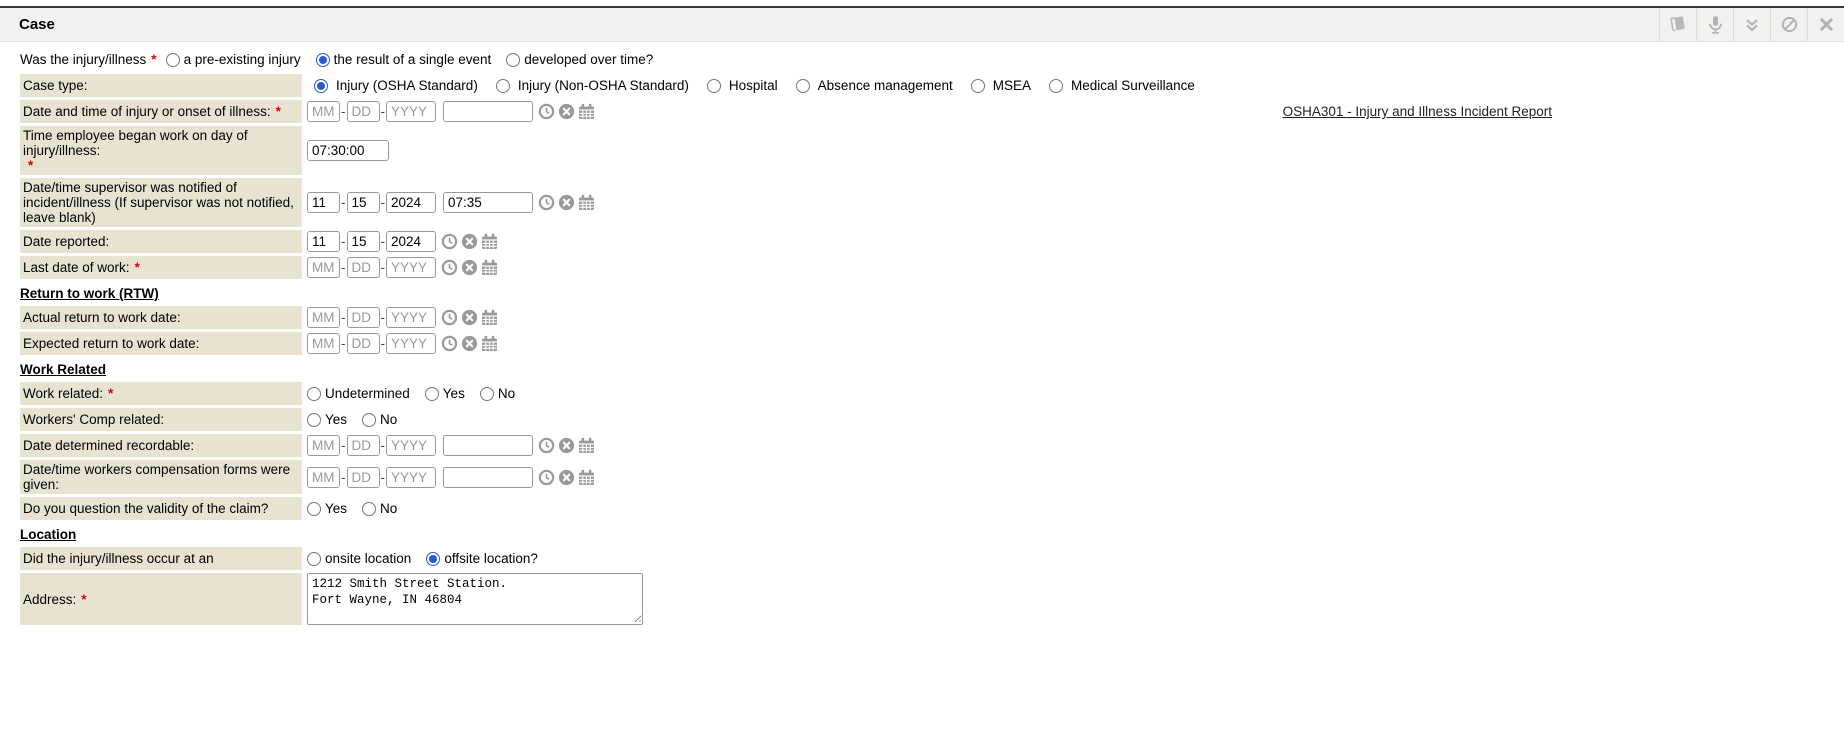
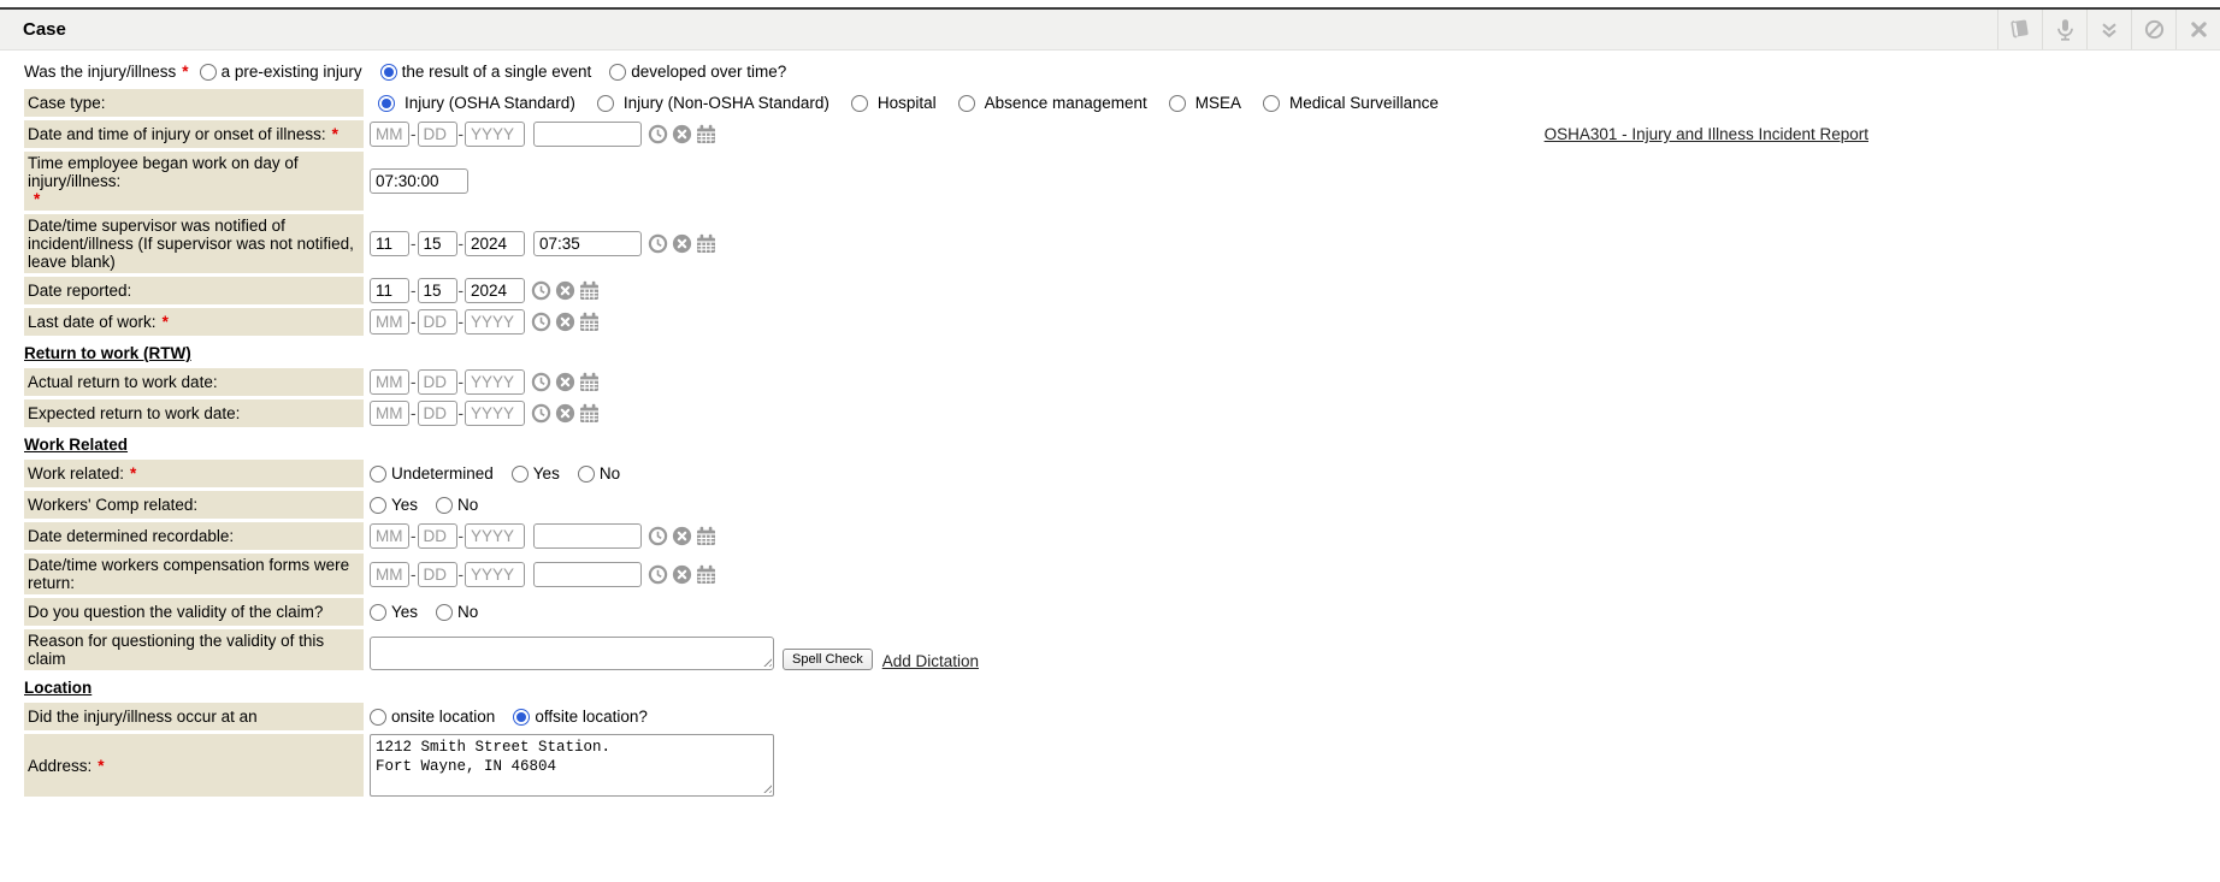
  Case
  Was the injury/illness
  *
  a pre-existing injury
  the result of a single event
  developed over time?
  Case type:
  Injury (OSHA Standard)
  Injury (Non-OSHA Standard)
  Hospital
  Absence management
  MSEA
  Medical Surveillance
  Date and time of injury or onset of illness:
  *
  MM
  -
  DD
  -
  YYYY
  OSHA301 - Injury and Illness Incident Report
  Time employee began work on day of injury/illness:
  *
  07:30:00
  Date/time supervisor was notified of incident/illness (If supervisor was not notified, leave blank)
  11
  -
  15
  -
  2024
  07:35
  Date reported:
  11
  -
  15
  -
  2024
  Last date of work:
  *
  MM
  -
  DD
  -
  YYYY
  Return to work (RTW)
  Actual return to work date:
  MM
  -
  DD
  -
  YYYY
  Expected return to work date:
  MM
  -
  DD
  -
  YYYY
  Work Related
  Work related:
  *
  Undetermined
  Yes
  No
  Workers' Comp related:
  Yes
  No
  Date determined recordable:
  MM
  -
  DD
  -
  YYYY
- Date/time workers compensation forms were given:
+ Date/time workers compensation forms were return:
  MM
  -
  DD
  -
  YYYY
  Do you question the validity of the claim?
  Yes
  No
+ Reason for questioning the validity of this claim
+ Spell Check
+ Add Dictation
  Location
  Did the injury/illness occur at an
  onsite location
  offsite location?
  Address:
  *
  1212 Smith Street Station.
  Fort Wayne, IN 46804
